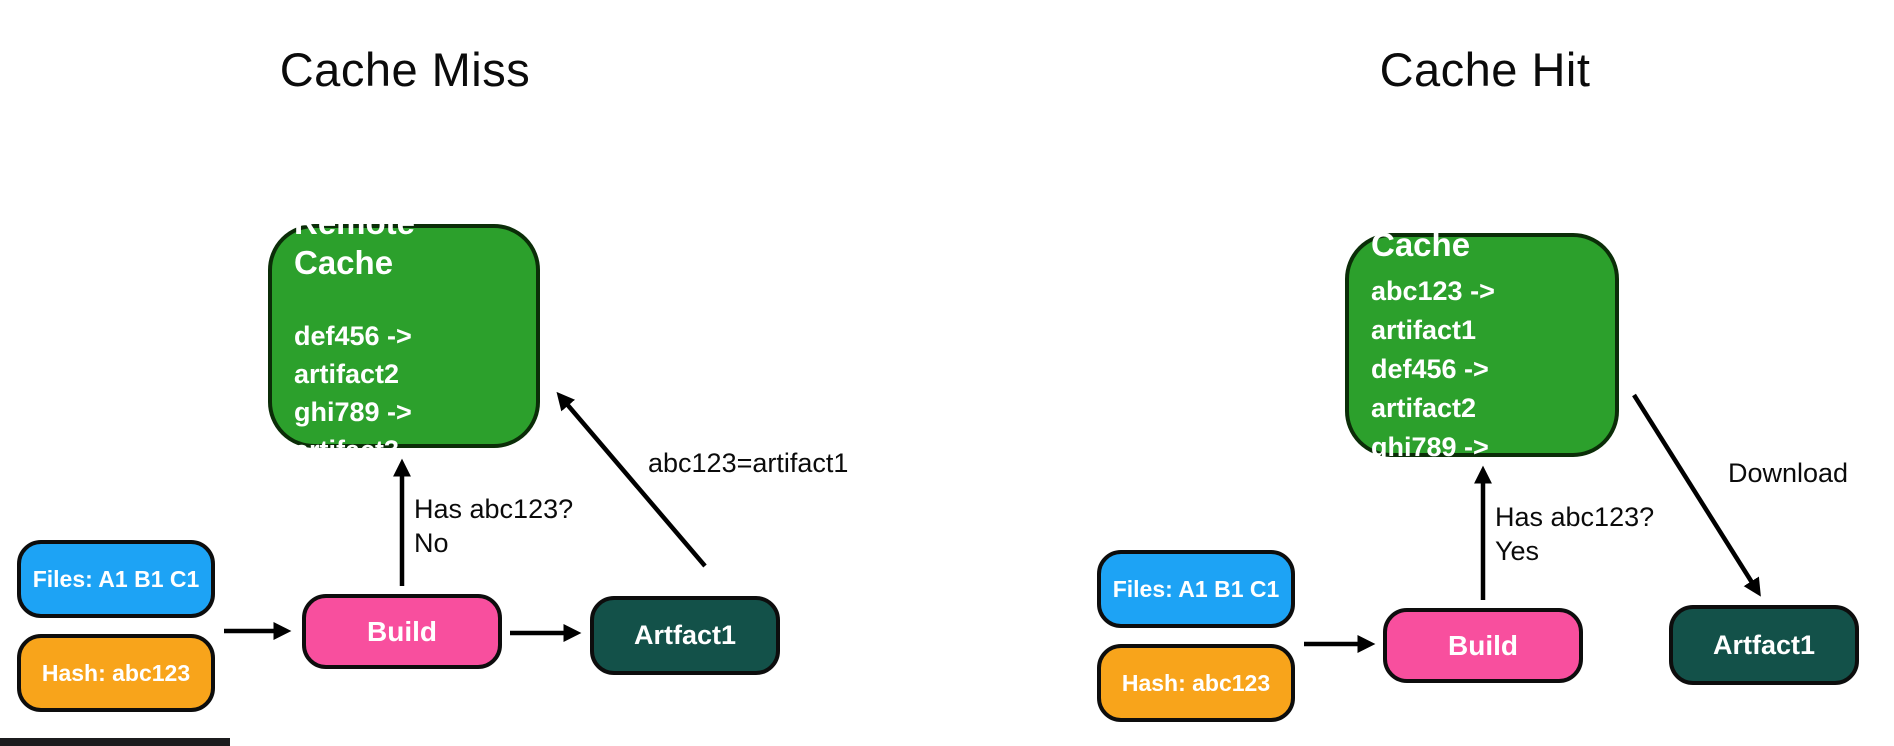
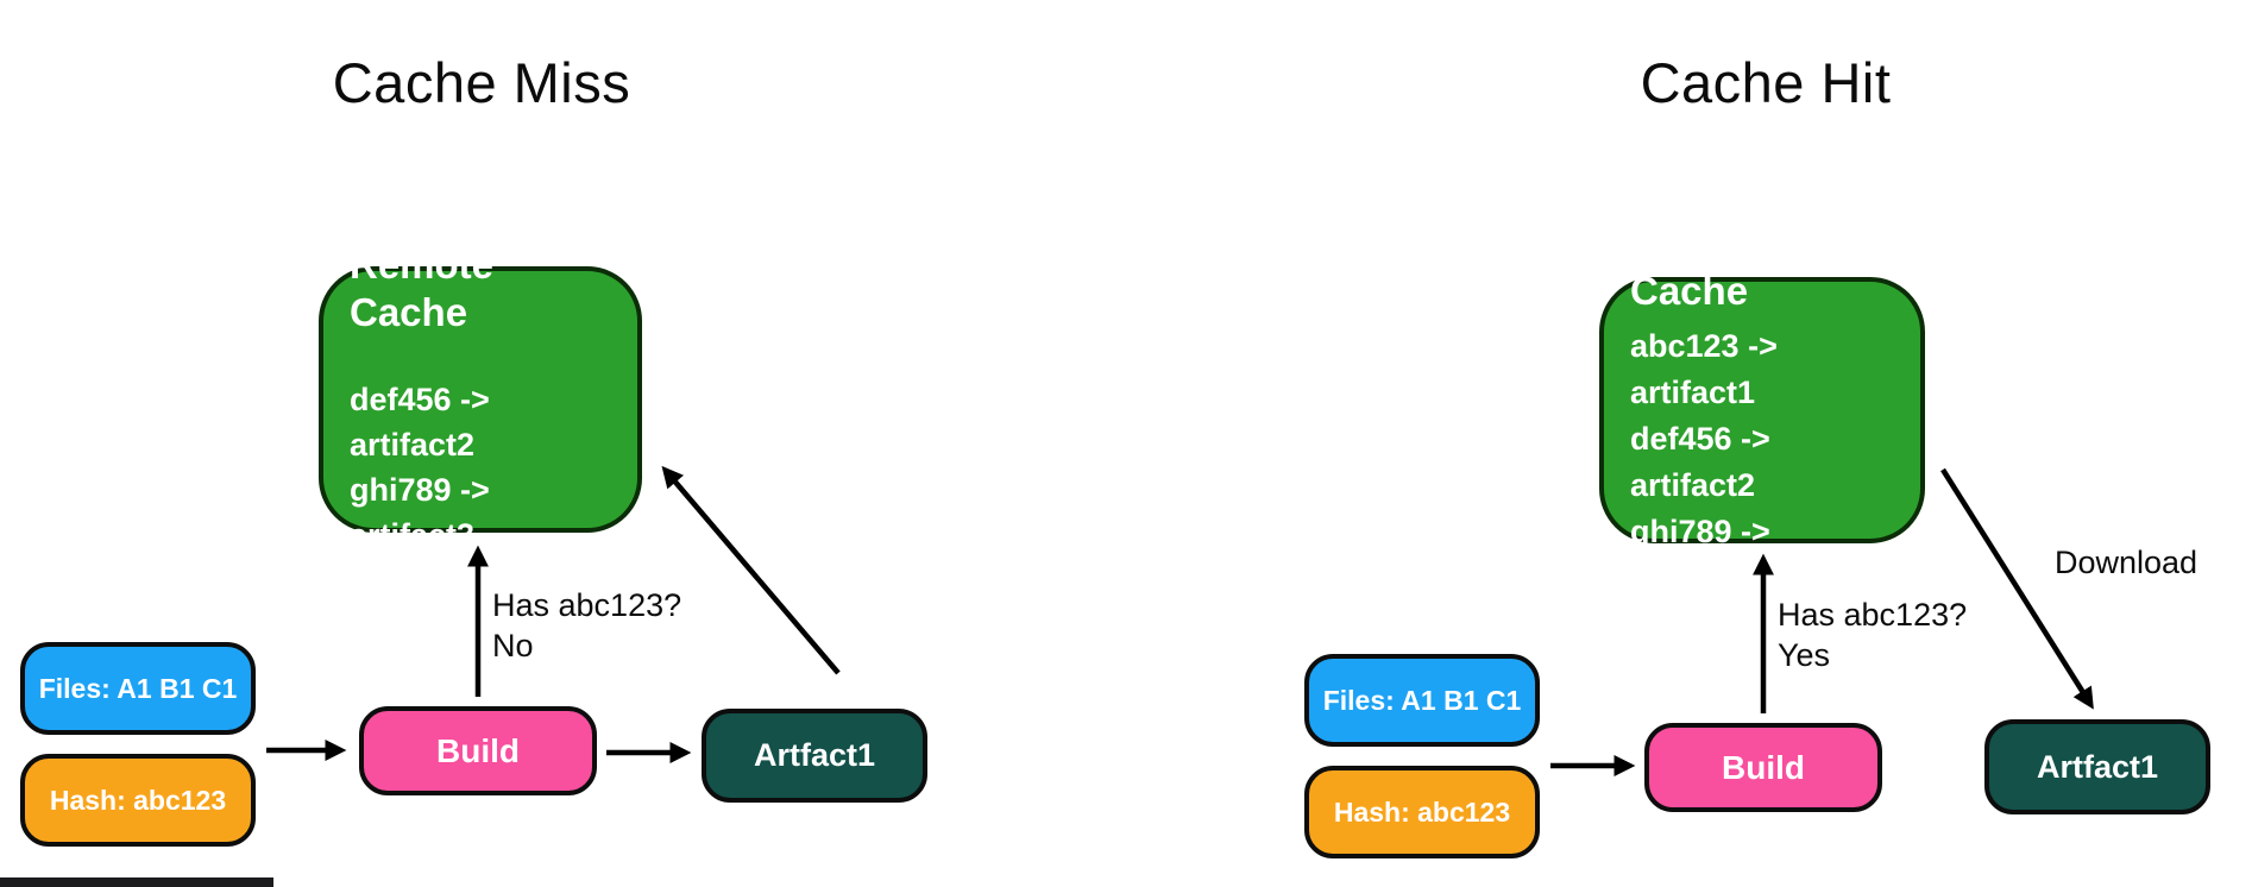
  Cache Miss
  Remote Cache
  def456 -> artifact2
  ghi789 -> artifact3
  Files: A1 B1 C1
  Hash: abc123
  Build
  Artfact1
  Has abc123?
  No
- abc123=artifact1
  Cache Hit
  abc123 -> artifact1
  def456 -> artifact2
  ghi789 -> artifact3
  Files: A1 B1 C1
  Hash: abc123
  Build
  Artfact1
  Has abc123?
  Yes
  Download
